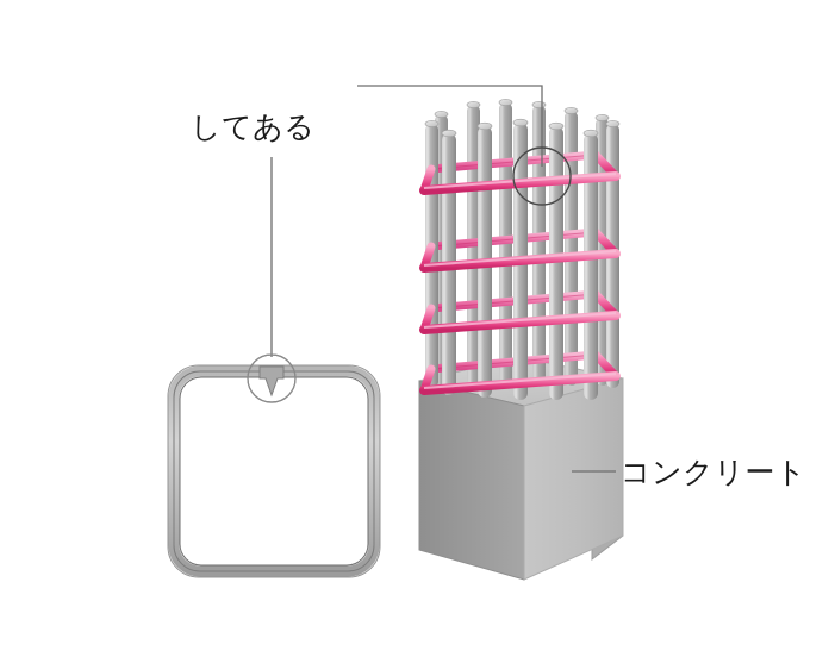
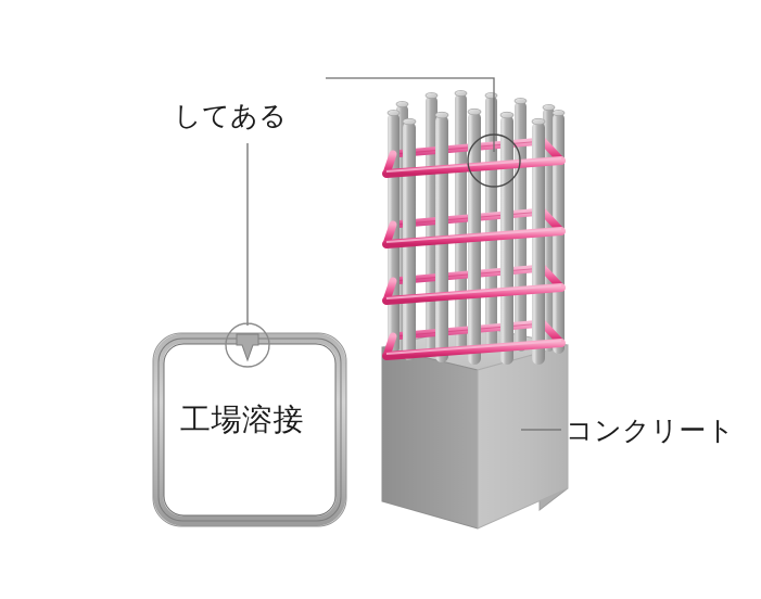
  してある
+ 工場溶接
  コンクリート
